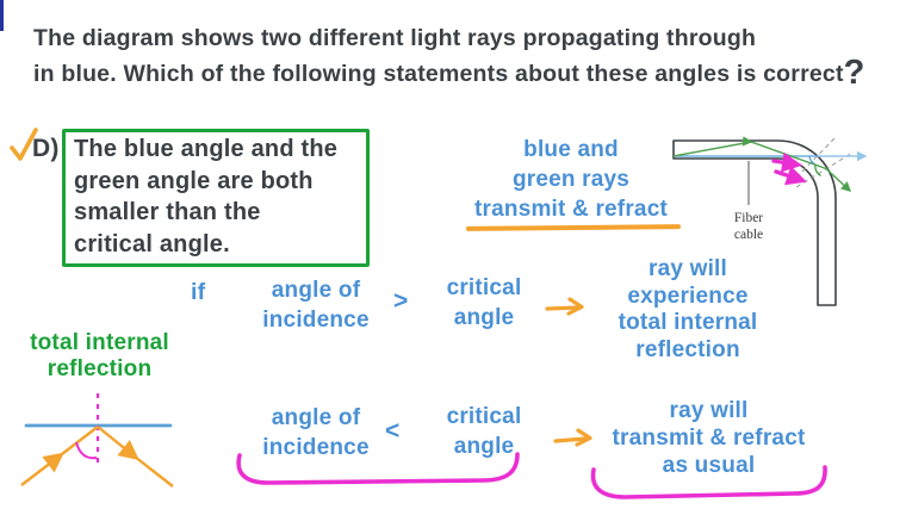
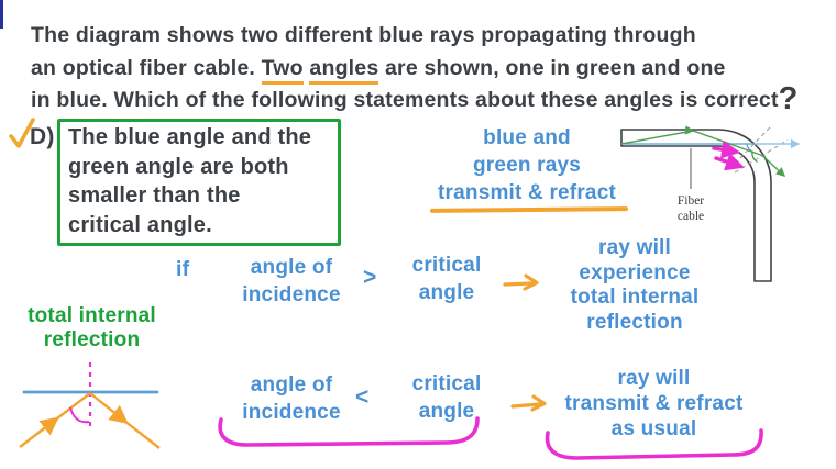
- The diagram shows two different light rays propagating through
+ The diagram shows two different blue rays propagating through
+ an optical fiber cable. Two angles are shown, one in green and one
  in blue. Which of the following statements about these angles is correct?
  D)
  The blue angle and the
  green angle are both
  smaller than the
  critical angle.
  blue and
  green rays
  transmit & refract
  Fiber
  cable
  if
  angle of
  incidence
  >
  critical
  angle
  ray will
  experience
  total internal
  reflection
  angle of
  incidence
  <
  critical
  angle
  ray will
  transmit & refract
  as usual
  total internal
  reflection
